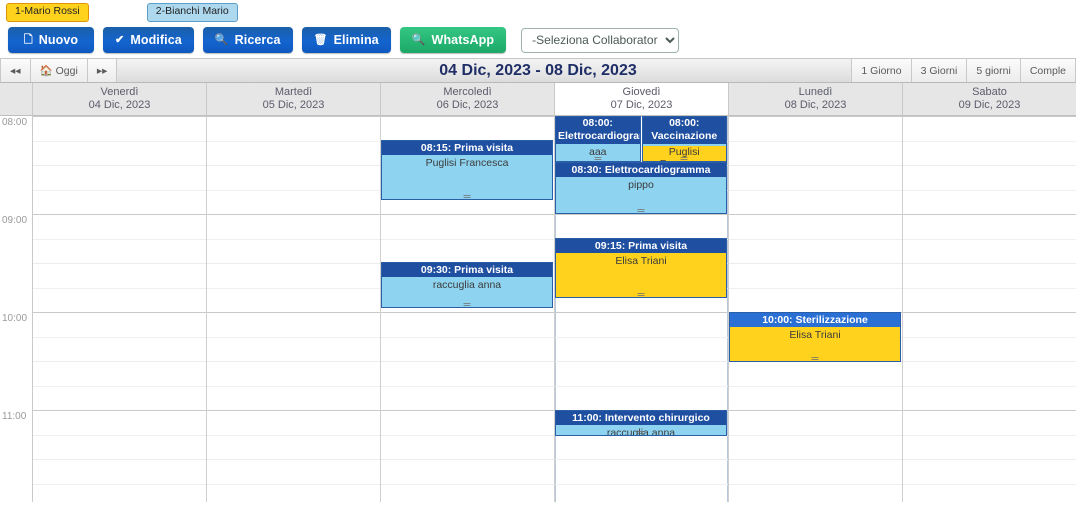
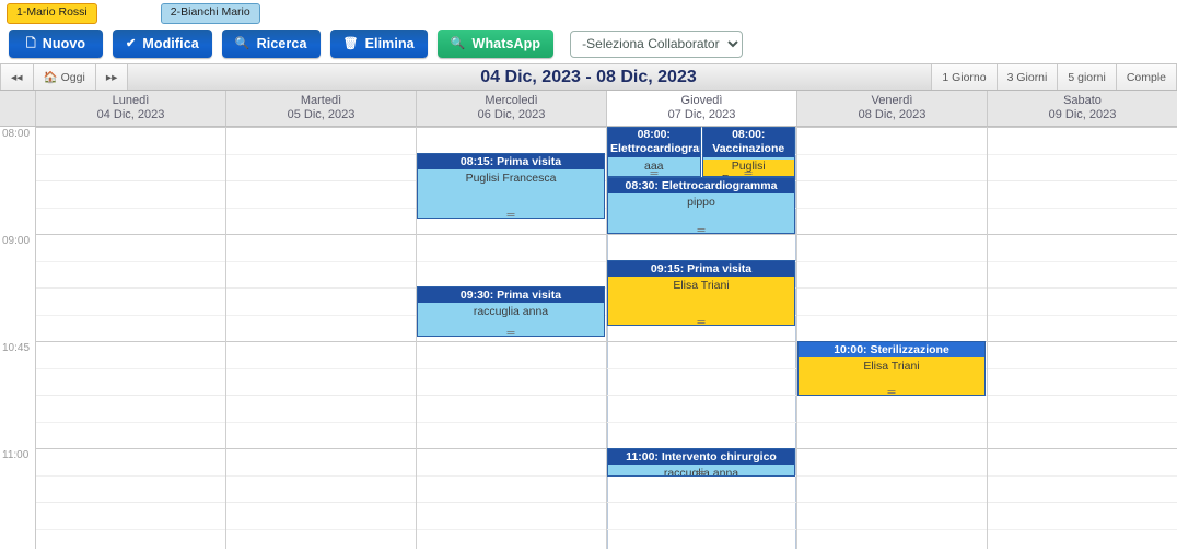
  1-Mario Rossi
  2-Bianchi Mario
  🗋
  Nuovo
  ✔
  Modifica
  🔍
  Ricerca
  🗑
  Elimina
  🔍
  WhatsApp
  -Seleziona Collaborator
  ◂◂
  🏠
  Oggi
  ▸▸
  04 Dic, 2023 - 08 Dic, 2023
  1 Giorno
  3 Giorni
  5 giorni
  Comple
- Venerdì
+ Lunedì
  04 Dic, 2023
  Martedì
  05 Dic, 2023
  Mercoledì
  06 Dic, 2023
  Giovedì
  07 Dic, 2023
- Lunedì
+ Venerdì
  08 Dic, 2023
  Sabato
  09 Dic, 2023
  08:00
  09:00
- 10:00
+ 10:45
  11:00
  08:15: Prima visita
  Puglisi Francesca
  09:30: Prima visita
  raccuglia anna
  08:00: Elettrocardiogra
  aaa
  08:00: Vaccinazione
  08:30: Elettrocardiogramma
  pippo
  09:15: Prima visita
  Elisa Triani
  11:00: Intervento chirurgico
  raccuglia anna
  10:00: Sterilizzazione
  Elisa Triani
